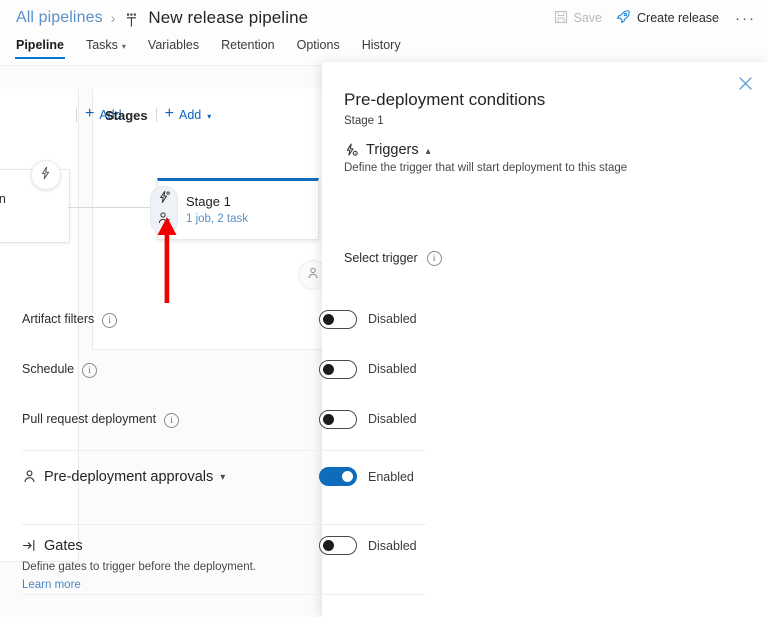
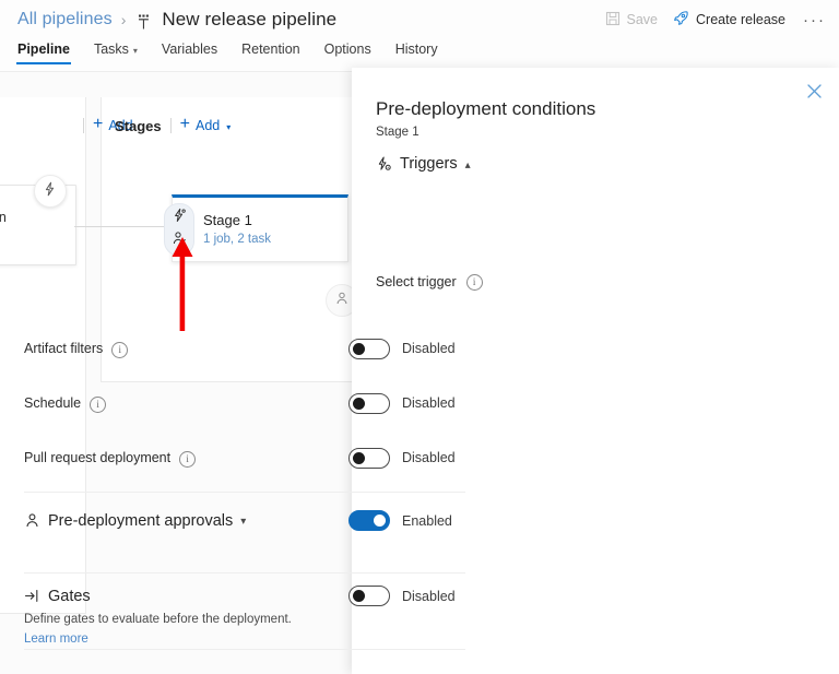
  All pipelines
  ›
  New release pipeline
  Save
  Create release
  ···
  Pipeline
  Tasks
  ▾
  Variables
  Retention
  Options
  History
  +
  Add
  Stages
  +
  Add
  ▾
  Stage 1
  1 job, 2 task
  Pre-deployment conditions
  Stage 1
  Triggers
  ▴
- Define the trigger that will start deployment to this stage
  Select trigger
  i
  Artifact filters
  i
  Disabled
  Schedule
  i
  Disabled
  Pull request deployment
  i
  Disabled
  Pre-deployment approvals
  ▾
  Enabled
  Gates
  Disabled
- Define gates to trigger before the deployment.
+ Define gates to evaluate before the deployment.
  Learn more
